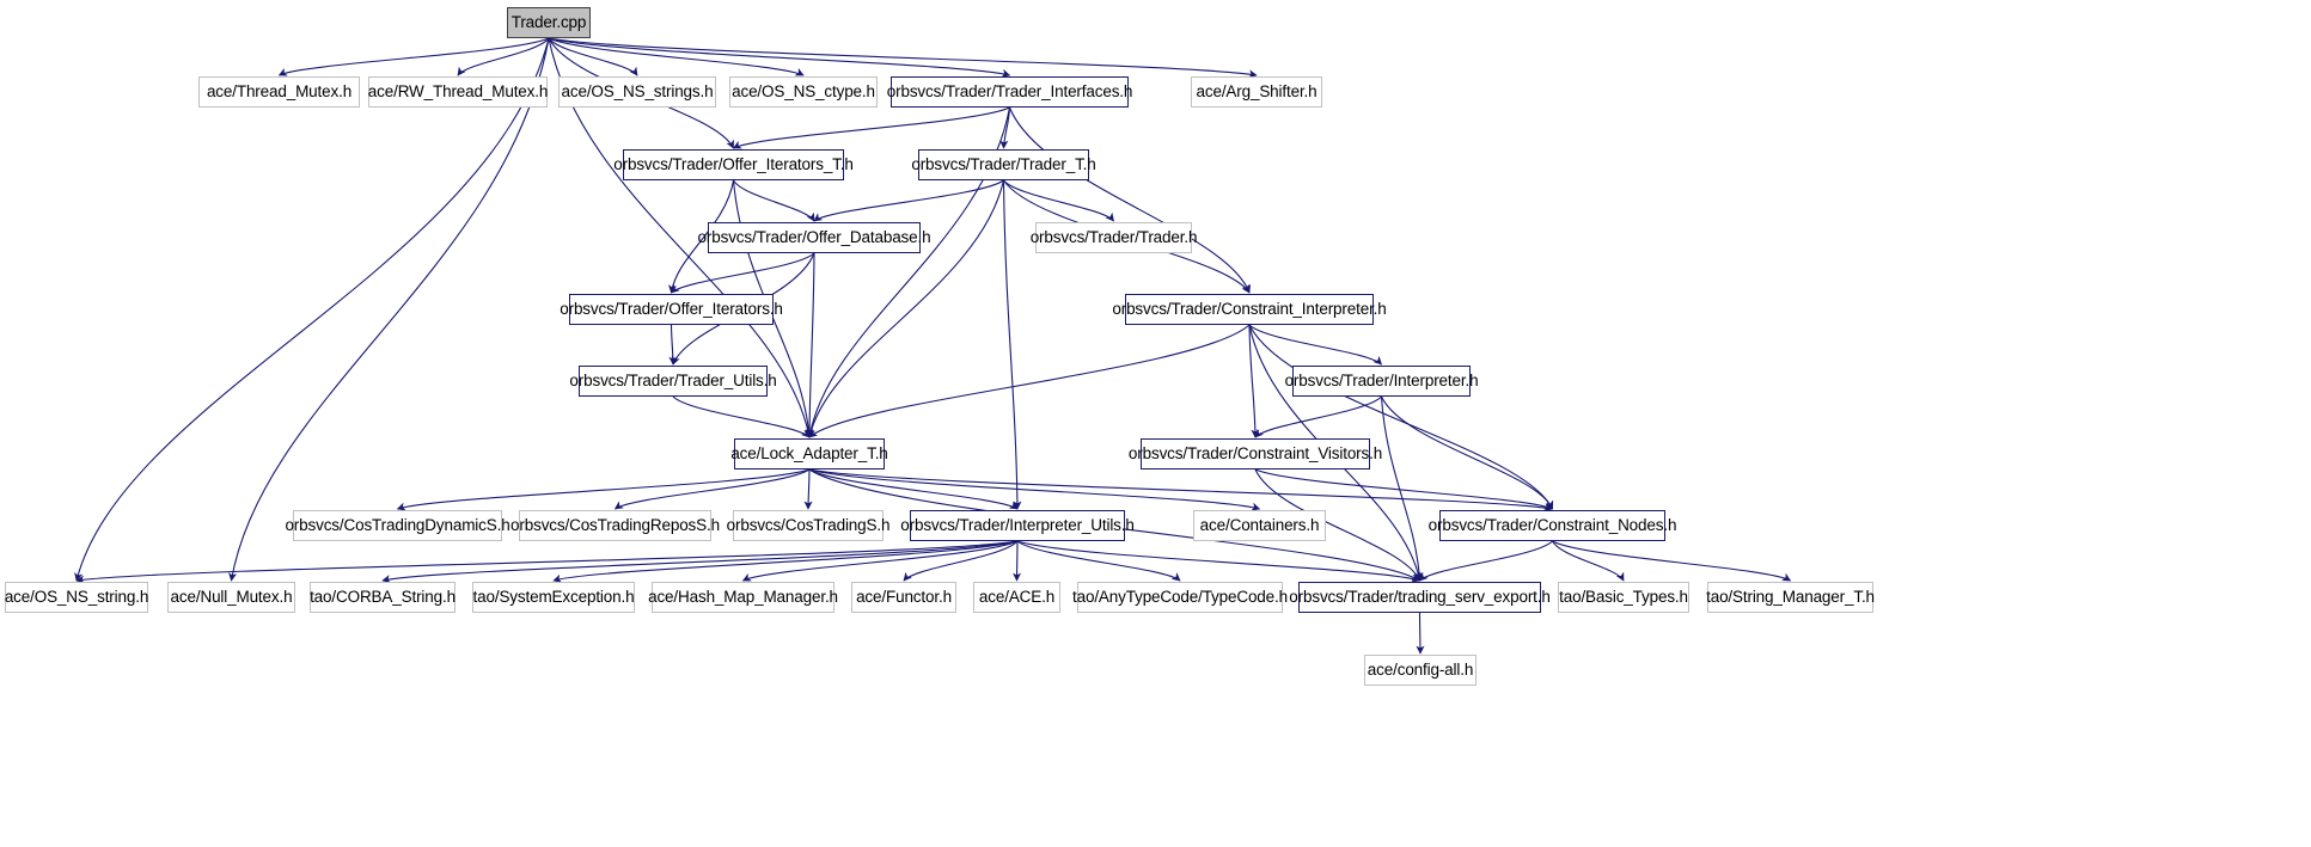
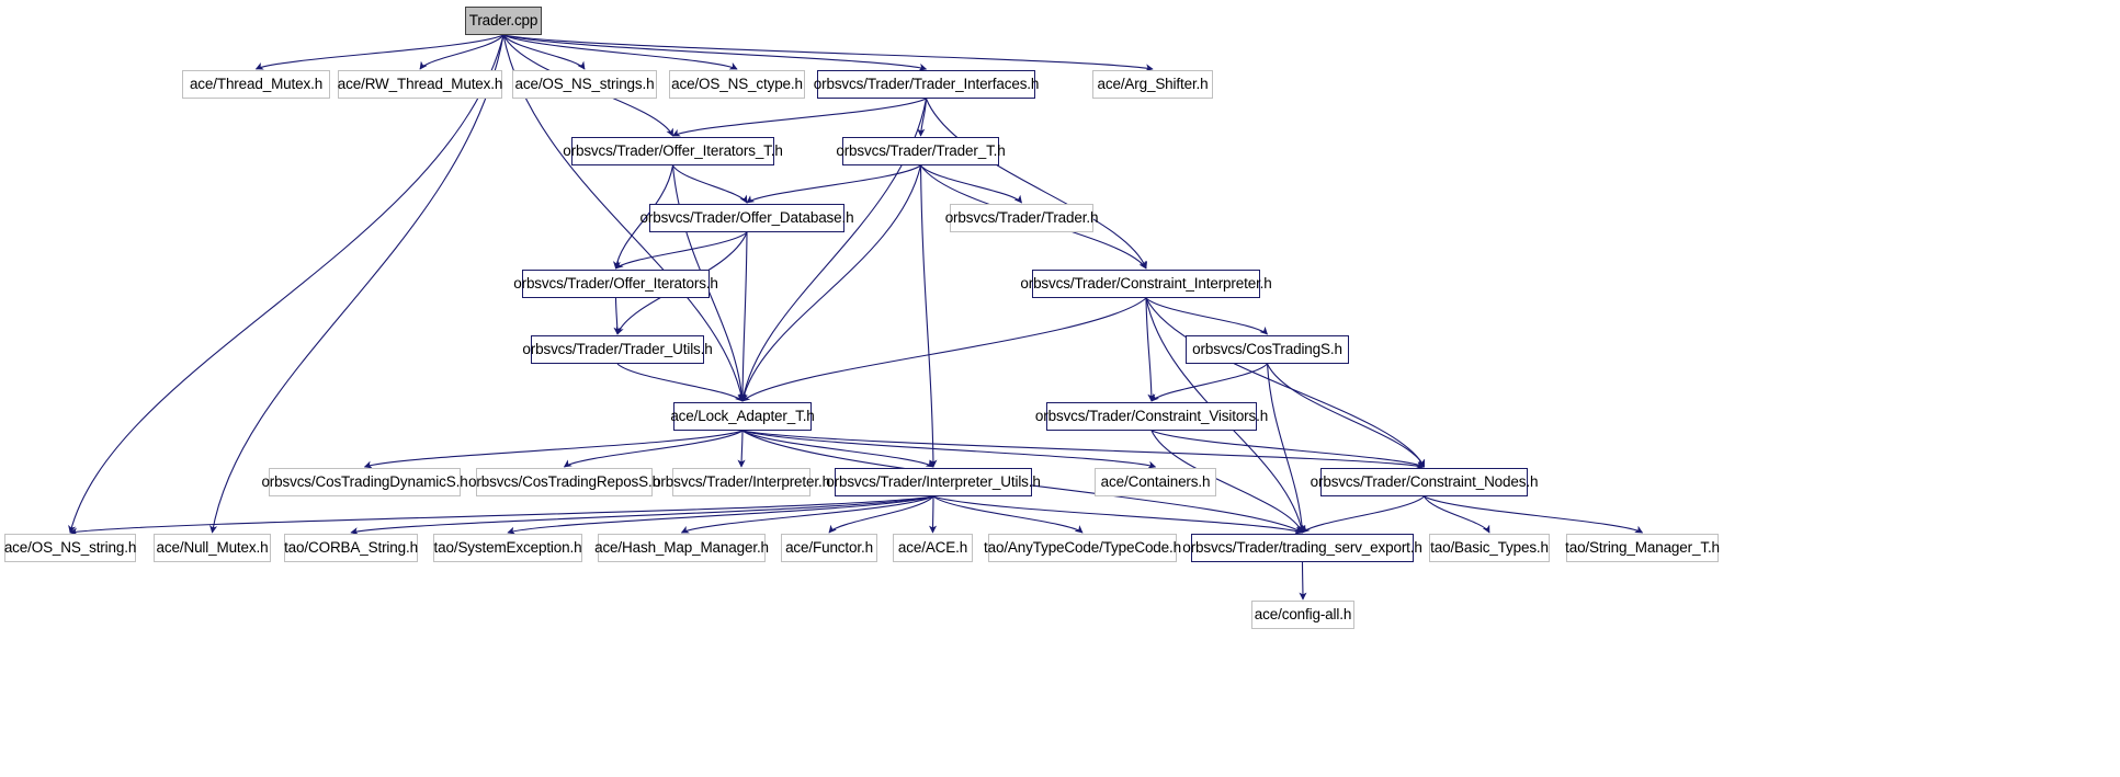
  Trader.cpp
  ace/Thread_Mutex.h
  ace/RW_Thread_Mutex.h
  ace/OS_NS_strings.h
  ace/OS_NS_ctype.h
  orbsvcs/Trader/Trader_Interfaces.h
  ace/Arg_Shifter.h
  orbsvcs/Trader/Offer_Iterators_T.h
  orbsvcs/Trader/Trader_T.h
  orbsvcs/Trader/Offer_Database.h
  orbsvcs/Trader/Trader.h
  orbsvcs/Trader/Offer_Iterators.h
  orbsvcs/Trader/Constraint_Interpreter.h
  orbsvcs/Trader/Trader_Utils.h
- orbsvcs/Trader/Interpreter.h
+ orbsvcs/CosTradingS.h
  ace/Lock_Adapter_T.h
  orbsvcs/Trader/Constraint_Visitors.h
  orbsvcs/CosTradingDynamicS.h
  orbsvcs/CosTradingReposS.h
- orbsvcs/CosTradingS.h
+ orbsvcs/Trader/Interpreter.h
  orbsvcs/Trader/Interpreter_Utils.h
  ace/Containers.h
  orbsvcs/Trader/Constraint_Nodes.h
  ace/OS_NS_string.h
  ace/Null_Mutex.h
  tao/CORBA_String.h
  tao/SystemException.h
  ace/Hash_Map_Manager.h
  ace/Functor.h
  ace/ACE.h
  tao/AnyTypeCode/TypeCode.h
  orbsvcs/Trader/trading_serv_export.h
  tao/Basic_Types.h
  tao/String_Manager_T.h
  ace/config-all.h
